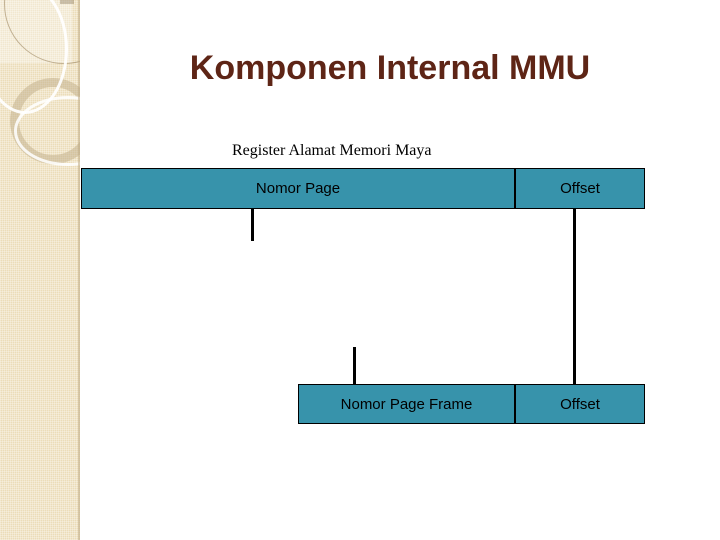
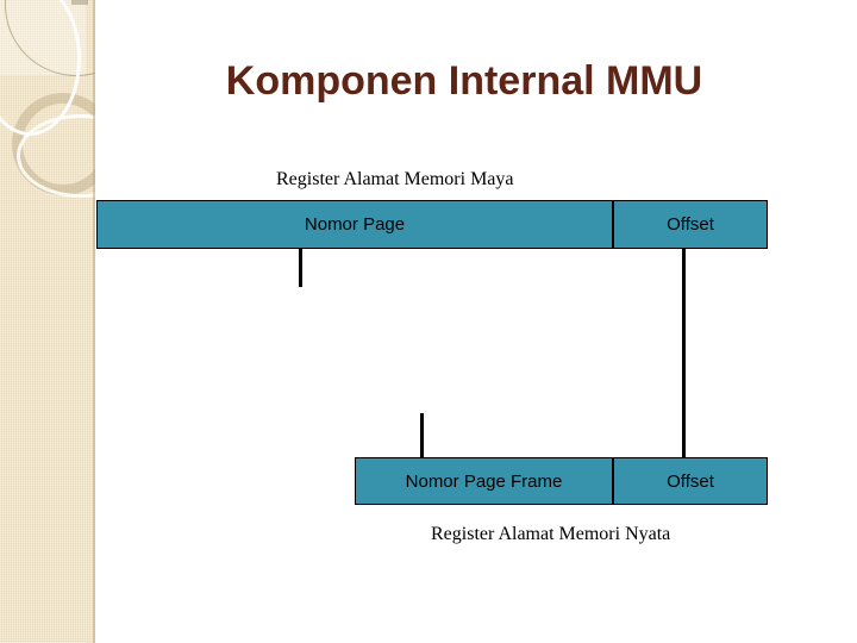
  Komponen Internal MMU
  Register Alamat Memori Maya
  Nomor Page
  Offset
  Nomor Page Frame
  Offset
+ Register Alamat Memori Nyata
